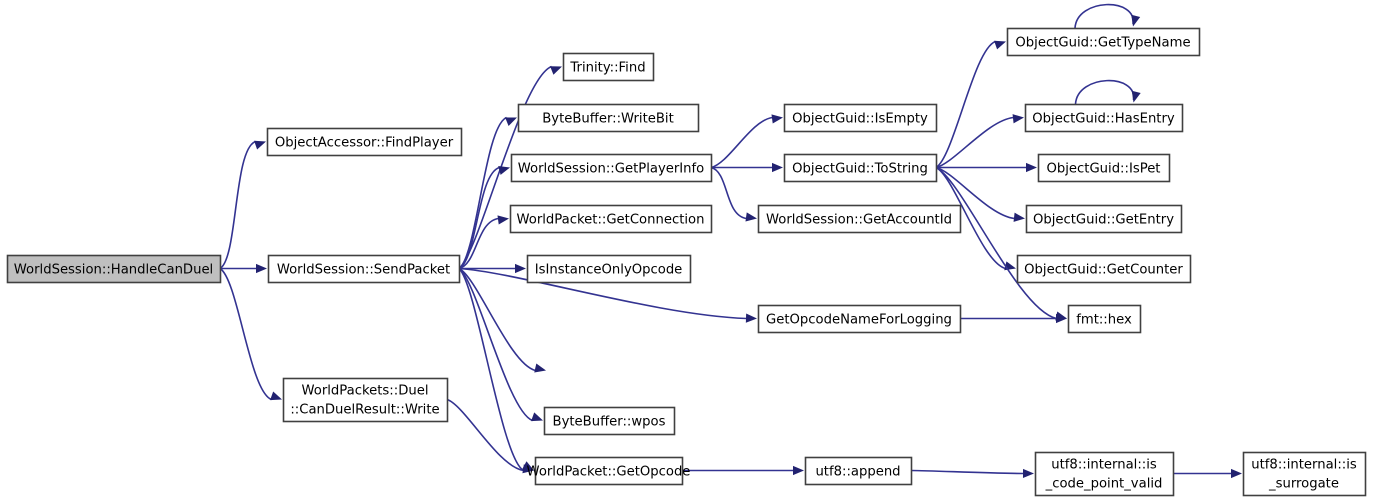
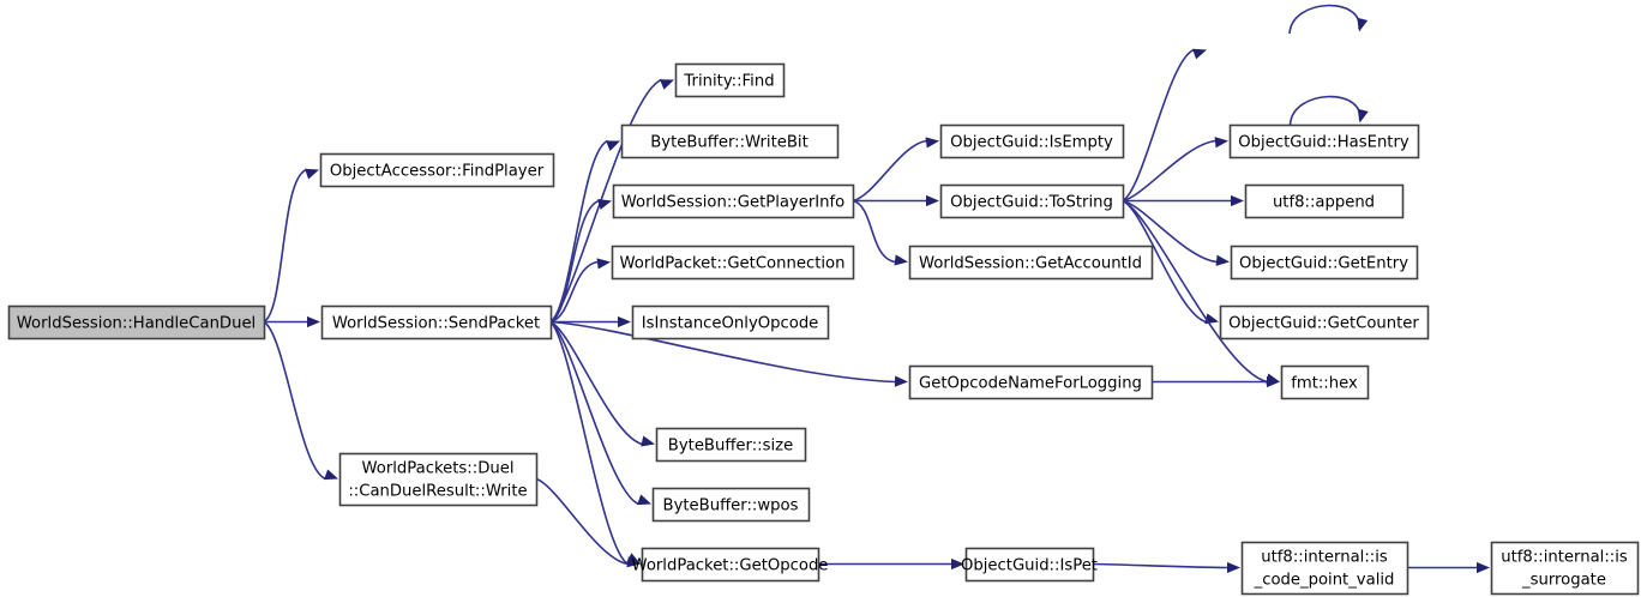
  WorldSession::HandleCanDuel
  ObjectAccessor::FindPlayer
  WorldSession::SendPacket
  WorldPackets::Duel
  ::CanDuelResult::Write
  Trinity::Find
  ByteBuffer::WriteBit
  WorldSession::GetPlayerInfo
  WorldPacket::GetConnection
  IsInstanceOnlyOpcode
+ ByteBuffer::size
  ByteBuffer::wpos
  WorldPacket::GetOpcode
  ObjectGuid::IsEmpty
  ObjectGuid::ToString
  WorldSession::GetAccountId
  GetOpcodeNameForLogging
- utf8::append
+ ObjectGuid::IsPet
- ObjectGuid::GetTypeName
  ObjectGuid::HasEntry
- ObjectGuid::IsPet
+ utf8::append
  ObjectGuid::GetEntry
  ObjectGuid::GetCounter
  fmt::hex
  utf8::internal::is
  _code_point_valid
  utf8::internal::is
  _surrogate
